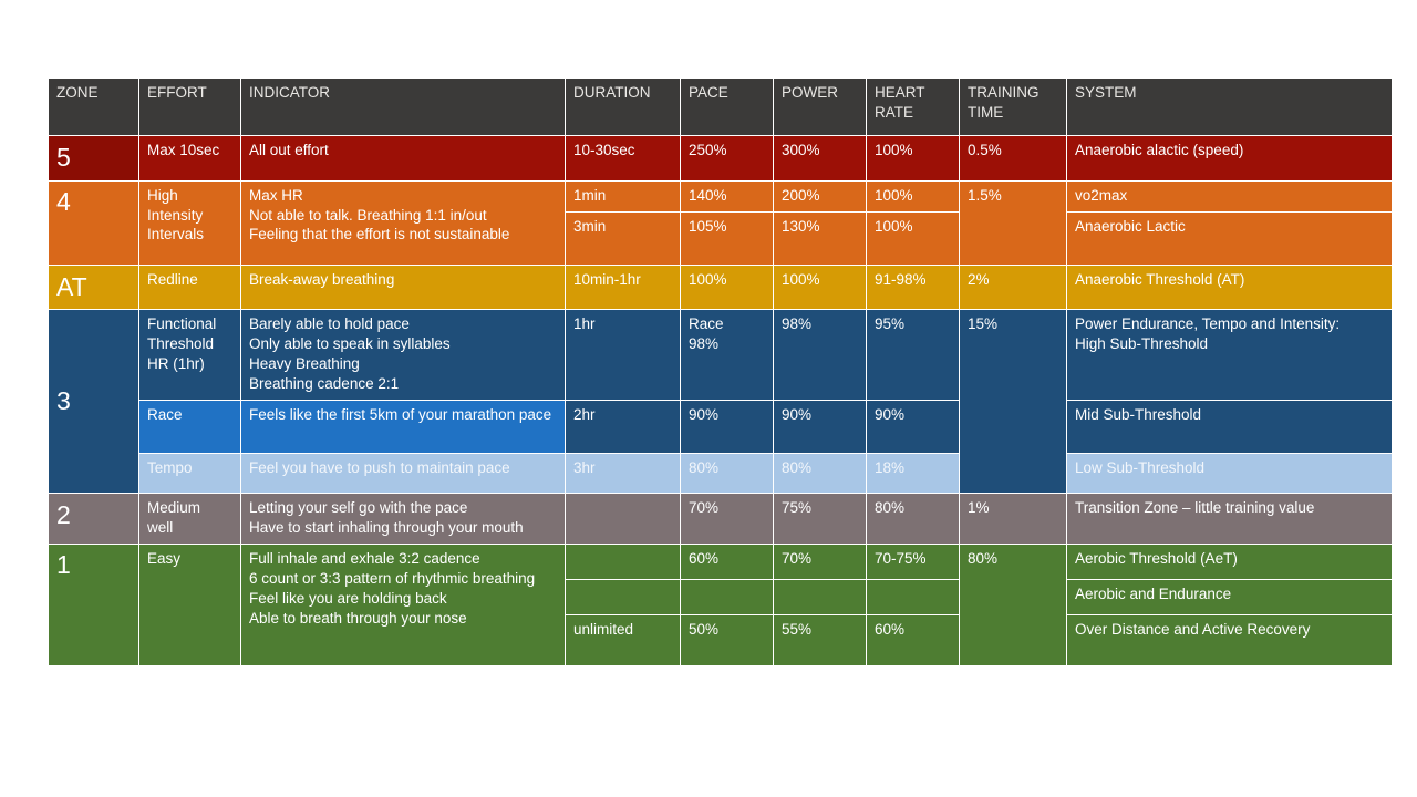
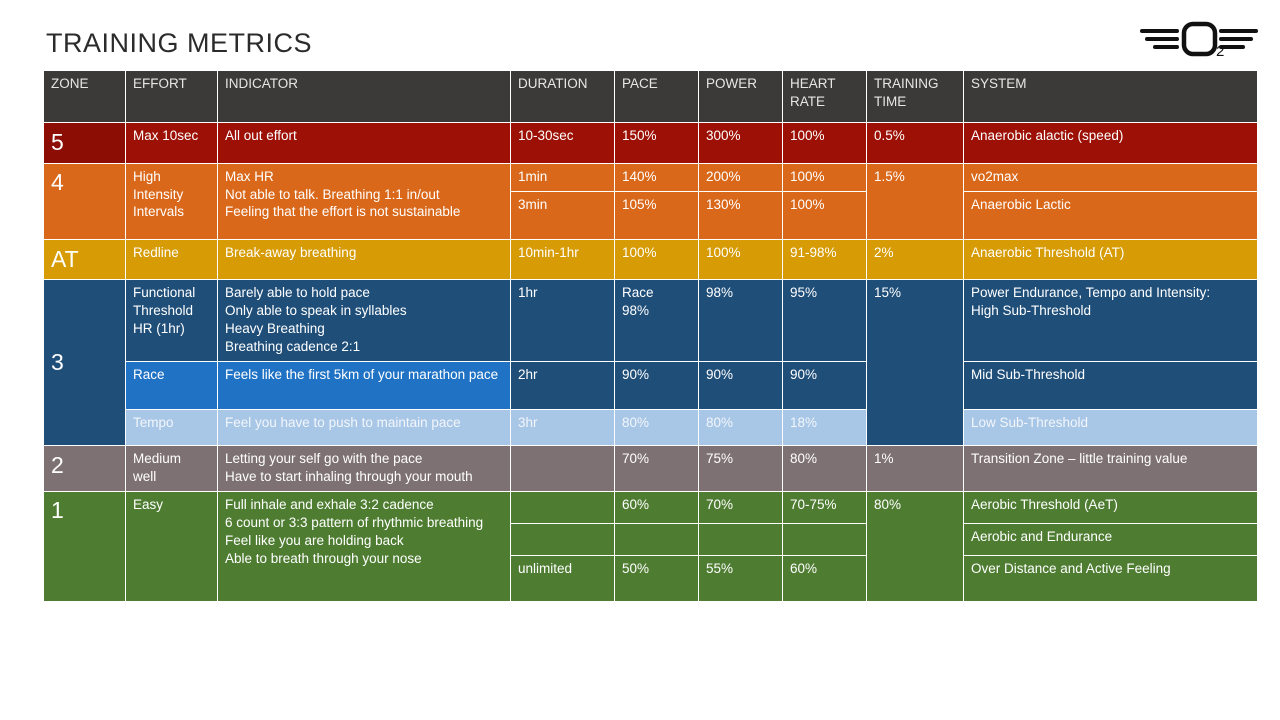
+ TRAINING METRICS
+ 2
  ZONE	EFFORT	INDICATOR	DURATION	PACE	POWER	HEART RATE	TRAINING TIME	SYSTEM
- 5	Max 10sec	All out effort	10-30sec	250%	300%	100%	0.5%	Anaerobic alactic (speed)
+ 5	Max 10sec	All out effort	10-30sec	150%	300%	100%	0.5%	Anaerobic alactic (speed)
  4	High Intensity Intervals	Max HR Not able to talk. Breathing 1:1 in/out Feeling that the effort is not sustainable	1min	140%	200%	100%	1.5%	vo2max
  3min	105%	130%	100%	Anaerobic Lactic
  AT	Redline	Break-away breathing	10min-1hr	100%	100%	91-98%	2%	Anaerobic Threshold (AT)
  3	Functional Threshold HR (1hr)	Barely able to hold pace Only able to speak in syllables Heavy Breathing Breathing cadence 2:1	1hr	Race 98%	98%	95%	15%	Power Endurance, Tempo and Intensity: High Sub-Threshold
  Race	Feels like the first 5km of your marathon pace	2hr	90%	90%	90%	Mid Sub-Threshold
  Tempo	Feel you have to push to maintain pace	3hr	80%	80%	18%	Low Sub-Threshold
  2	Medium well	Letting your self go with the pace Have to start inhaling through your mouth		70%	75%	80%	1%	Transition Zone – little training value
  1	Easy	Full inhale and exhale 3:2 cadence 6 count or 3:3 pattern of rhythmic breathing Feel like you are holding back Able to breath through your nose		60%	70%	70-75%	80%	Aerobic Threshold (AeT)
  				Aerobic and Endurance
- unlimited	50%	55%	60%	Over Distance and Active Recovery
+ unlimited	50%	55%	60%	Over Distance and Active Feeling
